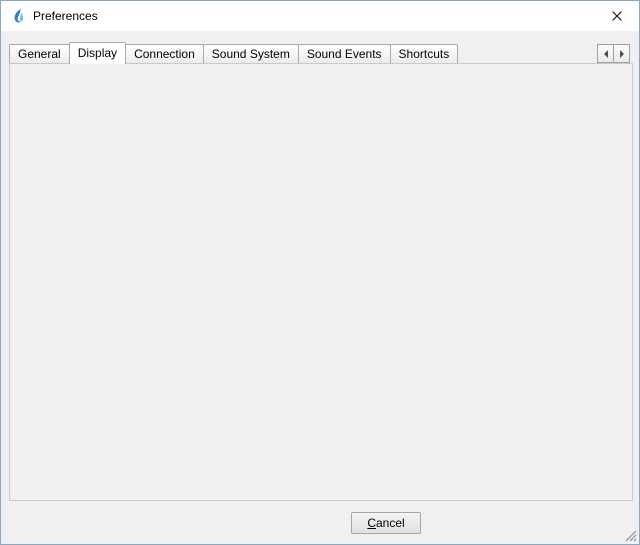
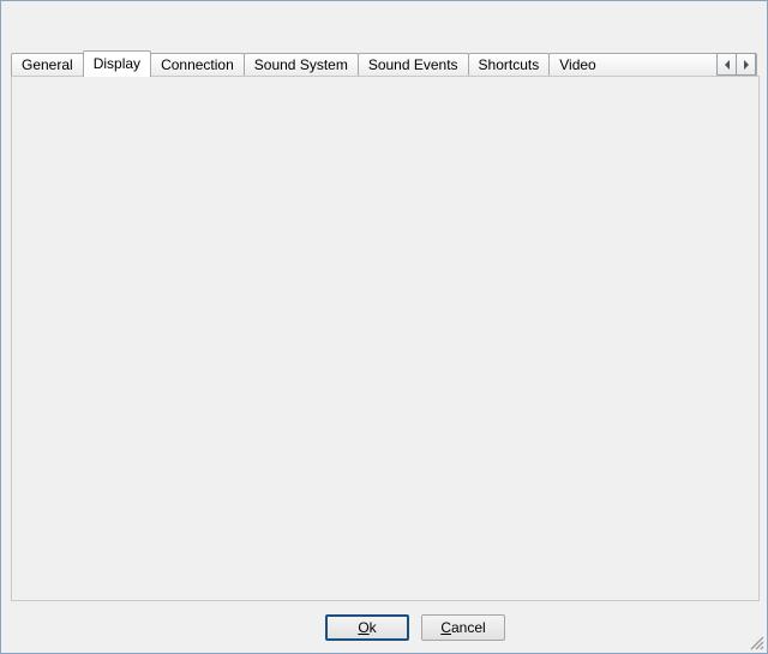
- Preferences
  General
  Display
  Connection
  Sound System
  Sound Events
  Shortcuts
+ Video
+ Ok
  Cancel
